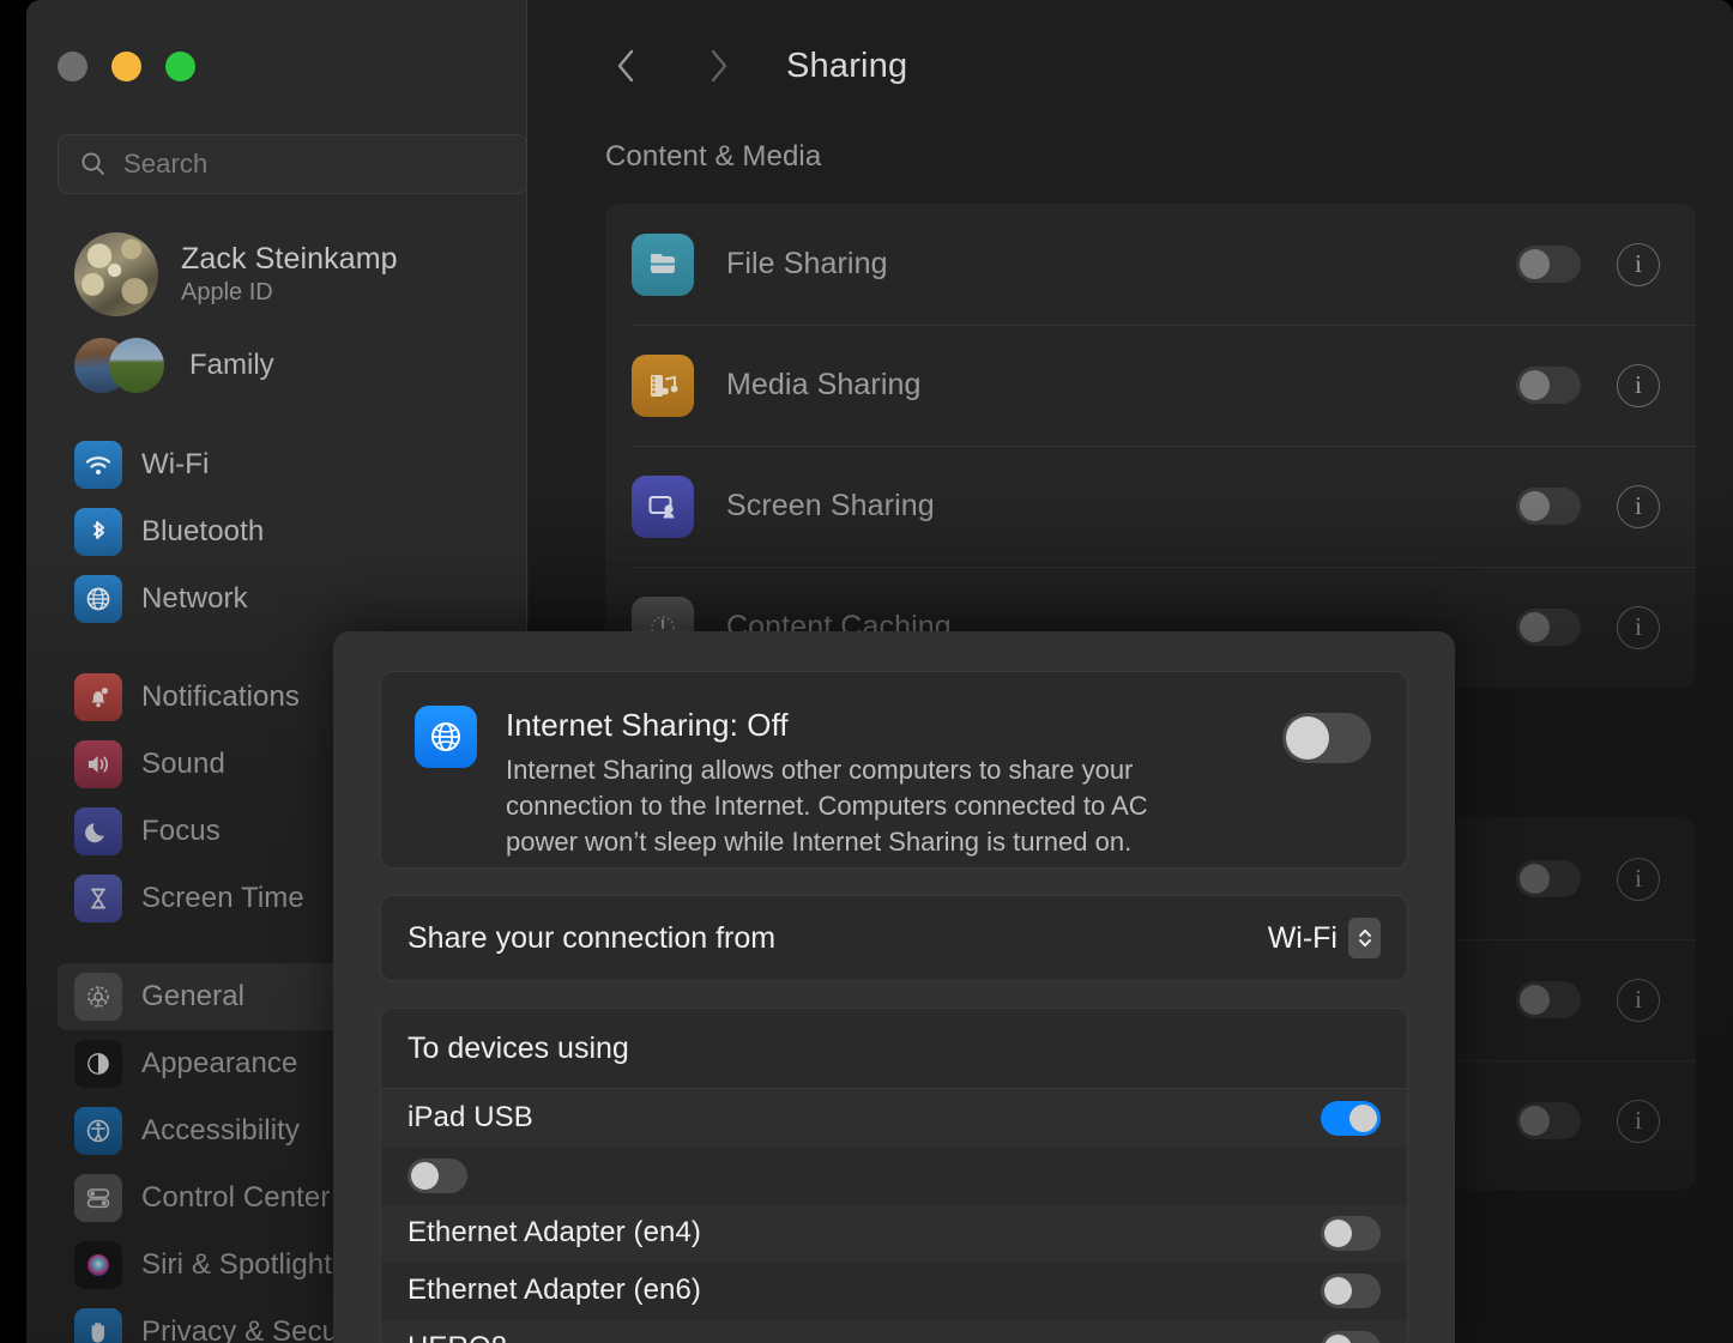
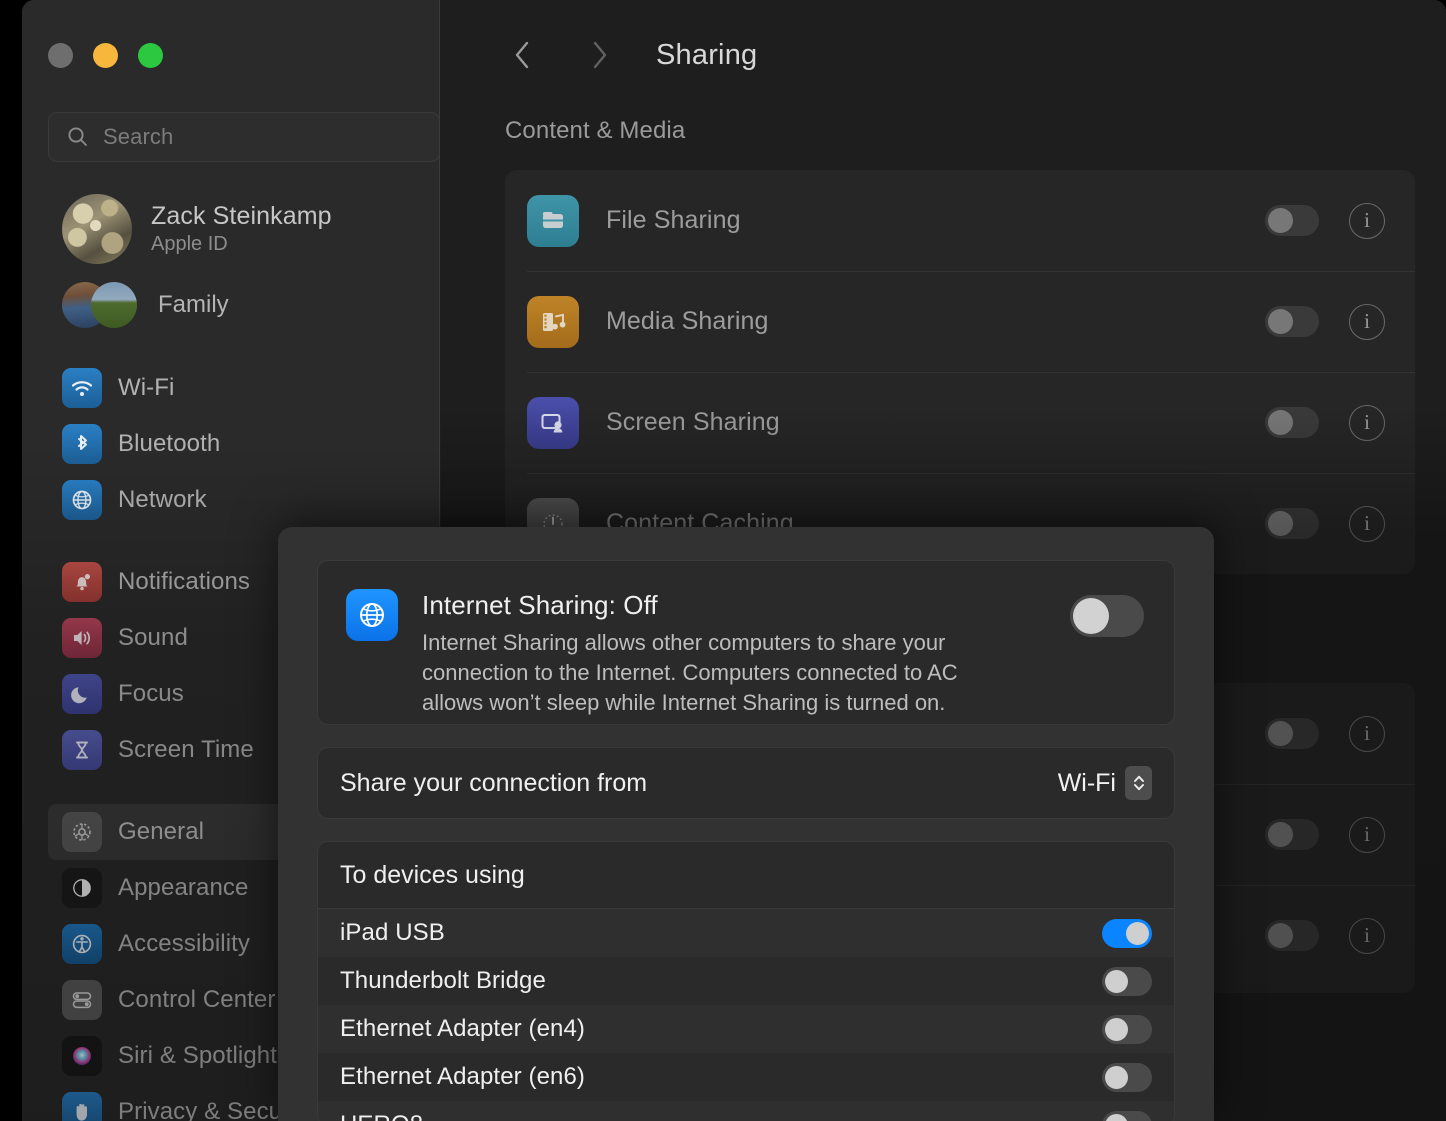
  Search
  Zack Steinkamp
  Apple ID
  Family
  Wi-Fi
  Internet Sharing: Off
- Internet Sharing allows other computers to share your connection to the Internet. Computers connected to AC power won’t sleep while Internet Sharing is turned on.
+ Internet Sharing allows other computers to share your connection to the Internet. Computers connected to AC allows won’t sleep while Internet Sharing is turned on.
  Share your connection from
  Wi-Fi
  To devices using
  iPad USB
+ Thunderbolt Bridge
  Ethernet Adapter (en4)
  Ethernet Adapter (en6)
